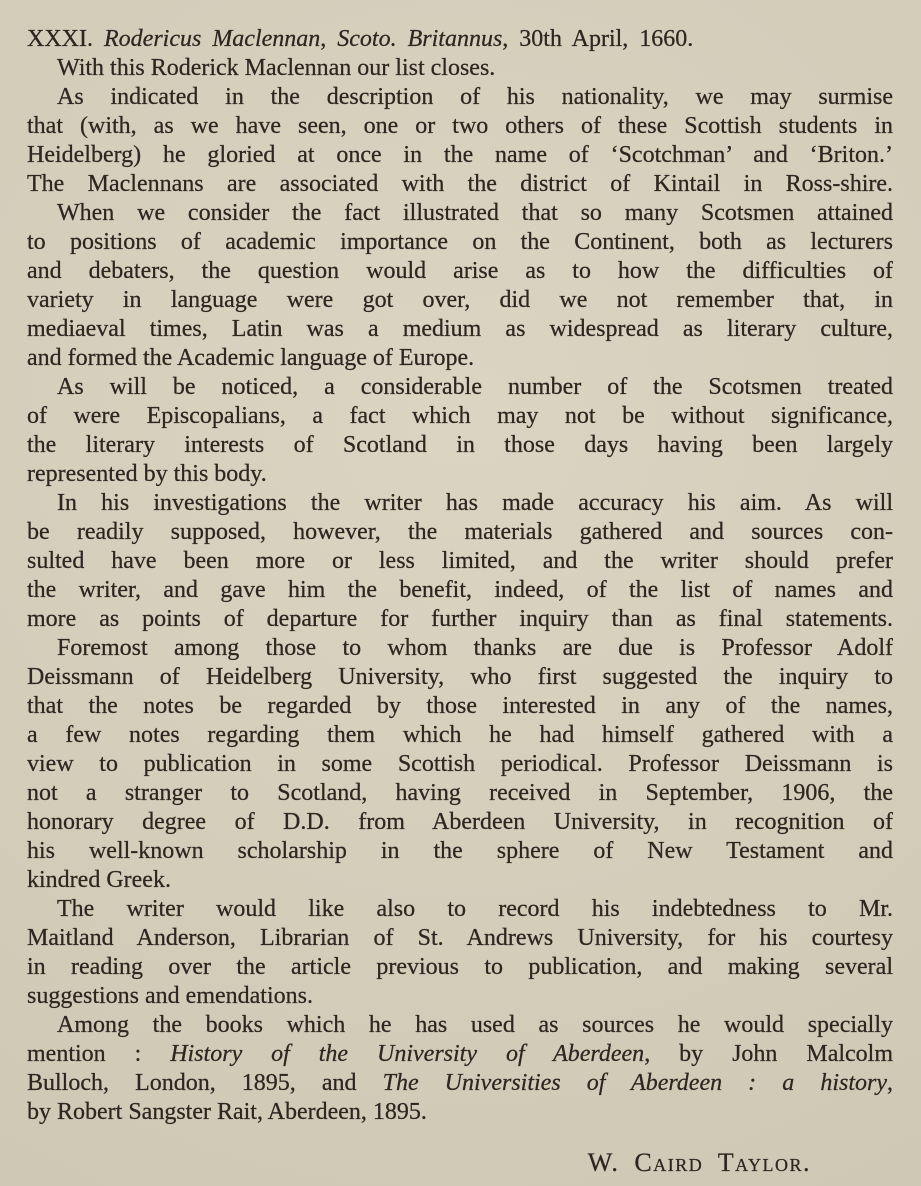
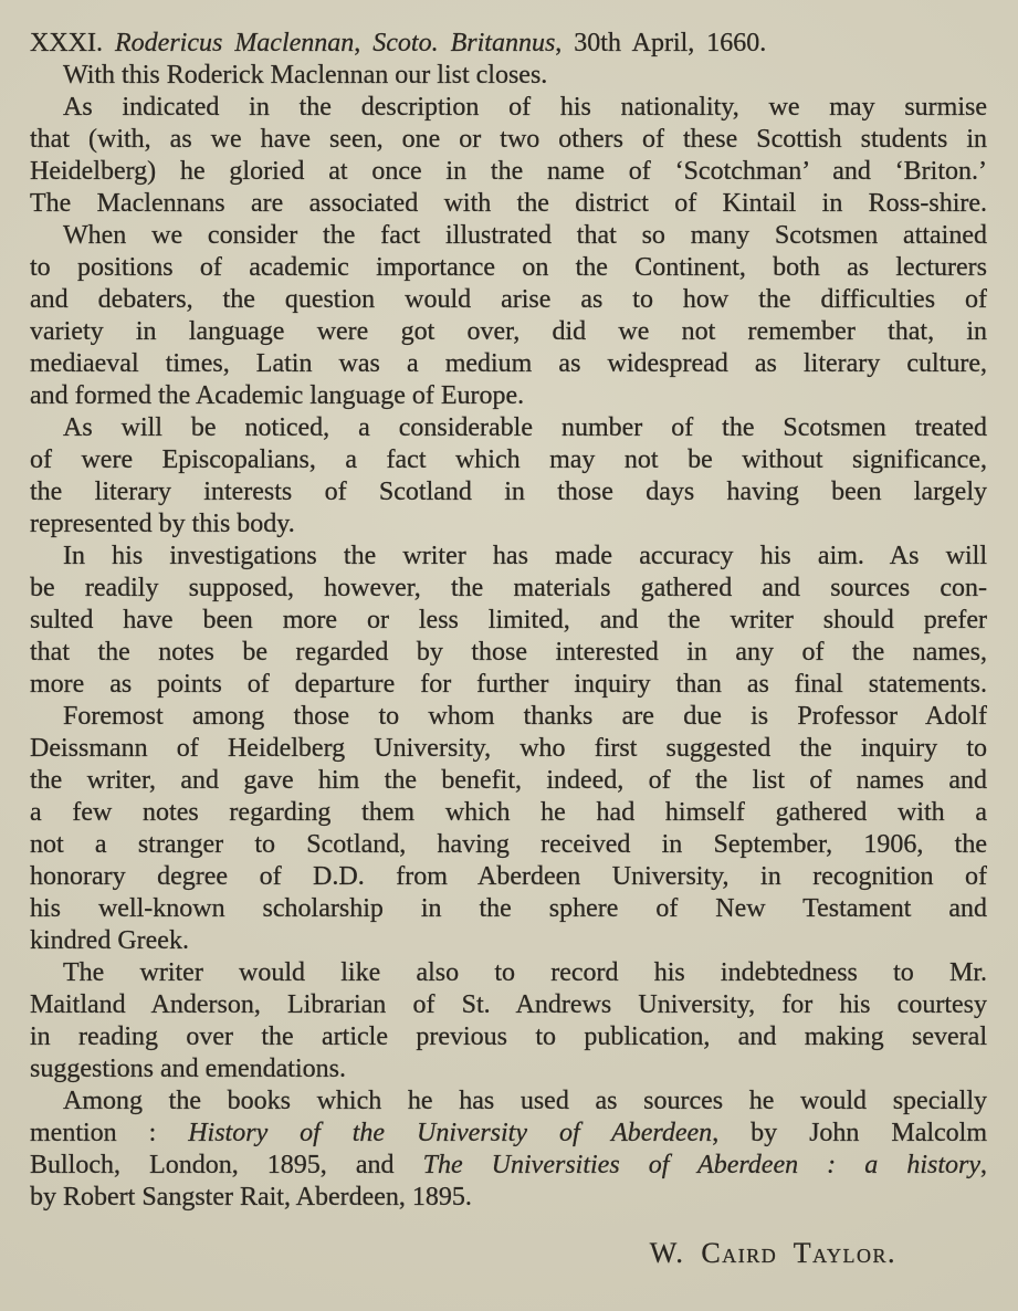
  XXXI. Rodericus Maclennan, Scoto. Britannus, 30th April, 1660.
  With this Roderick Maclennan our list closes.
  As indicated in the description of his nationality, we may surmise
  that (with, as we have seen, one or two others of these Scottish students in
  Heidelberg) he gloried at once in the name of ‘Scotchman’ and ‘Briton.’
  The Maclennans are associated with the district of Kintail in Ross-shire.
  When we consider the fact illustrated that so many Scotsmen attained
  to positions of academic importance on the Continent, both as lecturers
  and debaters, the question would arise as to how the difficulties of
  variety in language were got over, did we not remember that, in
  mediaeval times, Latin was a medium as widespread as literary culture,
  and formed the Academic language of Europe.
  As will be noticed, a considerable number of the Scotsmen treated
  of were Episcopalians, a fact which may not be without significance,
  the literary interests of Scotland in those days having been largely
  represented by this body.
  In his investigations the writer has made accuracy his aim. As will
  be readily supposed, however, the materials gathered and sources con-
  sulted have been more or less limited, and the writer should prefer
- the writer, and gave him the benefit, indeed, of the list of names and
+ that the notes be regarded by those interested in any of the names,
  more as points of departure for further inquiry than as final statements.
  Foremost among those to whom thanks are due is Professor Adolf
  Deissmann of Heidelberg University, who first suggested the inquiry to
- that the notes be regarded by those interested in any of the names,
+ the writer, and gave him the benefit, indeed, of the list of names and
  a few notes regarding them which he had himself gathered with a
- view to publication in some Scottish periodical. Professor Deissmann is
  not a stranger to Scotland, having received in September, 1906, the
  honorary degree of D.D. from Aberdeen University, in recognition of
  his well-known scholarship in the sphere of New Testament and
  kindred Greek.
  The writer would like also to record his indebtedness to Mr.
  Maitland Anderson, Librarian of St. Andrews University, for his courtesy
  in reading over the article previous to publication, and making several
  suggestions and emendations.
  Among the books which he has used as sources he would specially
  mention : History of the University of Aberdeen, by John Malcolm
  Bulloch, London, 1895, and The Universities of Aberdeen : a history,
  by Robert Sangster Rait, Aberdeen, 1895.
  W. Caird Taylor.
